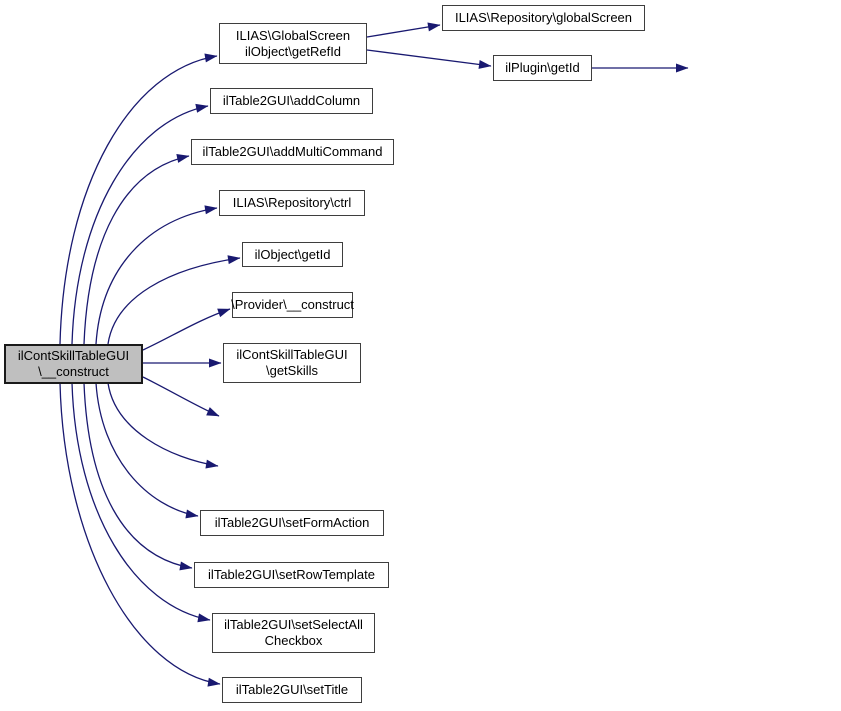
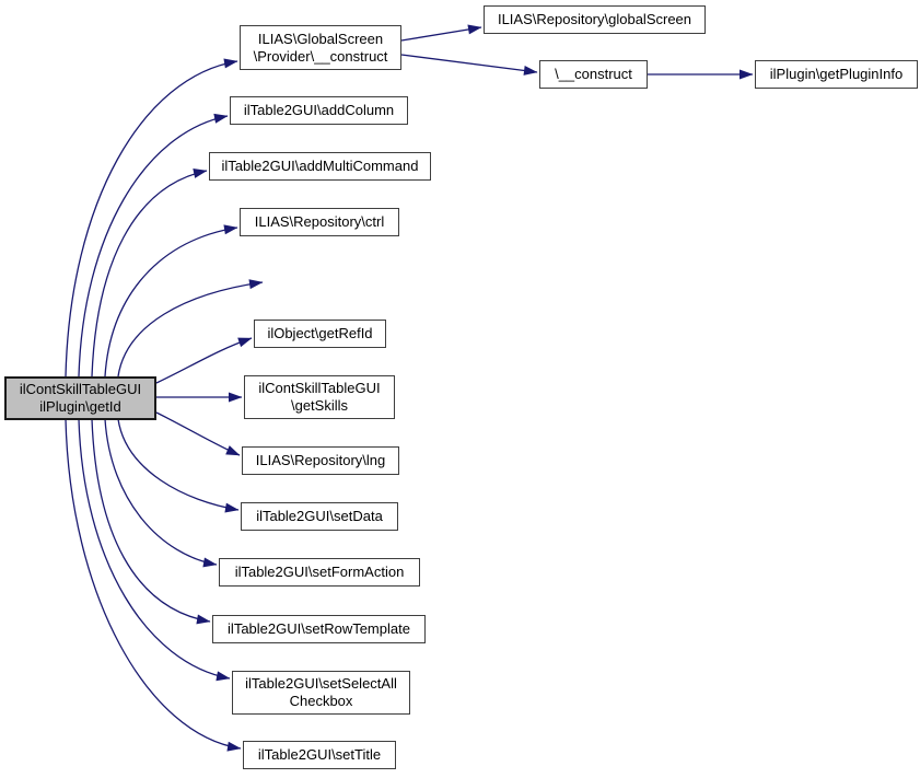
  ilContSkillTableGUI
- \__construct
+ ilPlugin\getId
  ILIAS\GlobalScreen
- ilObject\getRefId
+ \Provider\__construct
  ilTable2GUI\addColumn
  ilTable2GUI\addMultiCommand
  ILIAS\Repository\ctrl
- ilObject\getId
- \Provider\__construct
+ ilObject\getRefId
  ilContSkillTableGUI
  \getSkills
+ ILIAS\Repository\lng
+ ilTable2GUI\setData
  ilTable2GUI\setFormAction
  ilTable2GUI\setRowTemplate
  ilTable2GUI\setSelectAll
  Checkbox
  ilTable2GUI\setTitle
  ILIAS\Repository\globalScreen
- ilPlugin\getId
+ \__construct
+ ilPlugin\getPluginInfo
